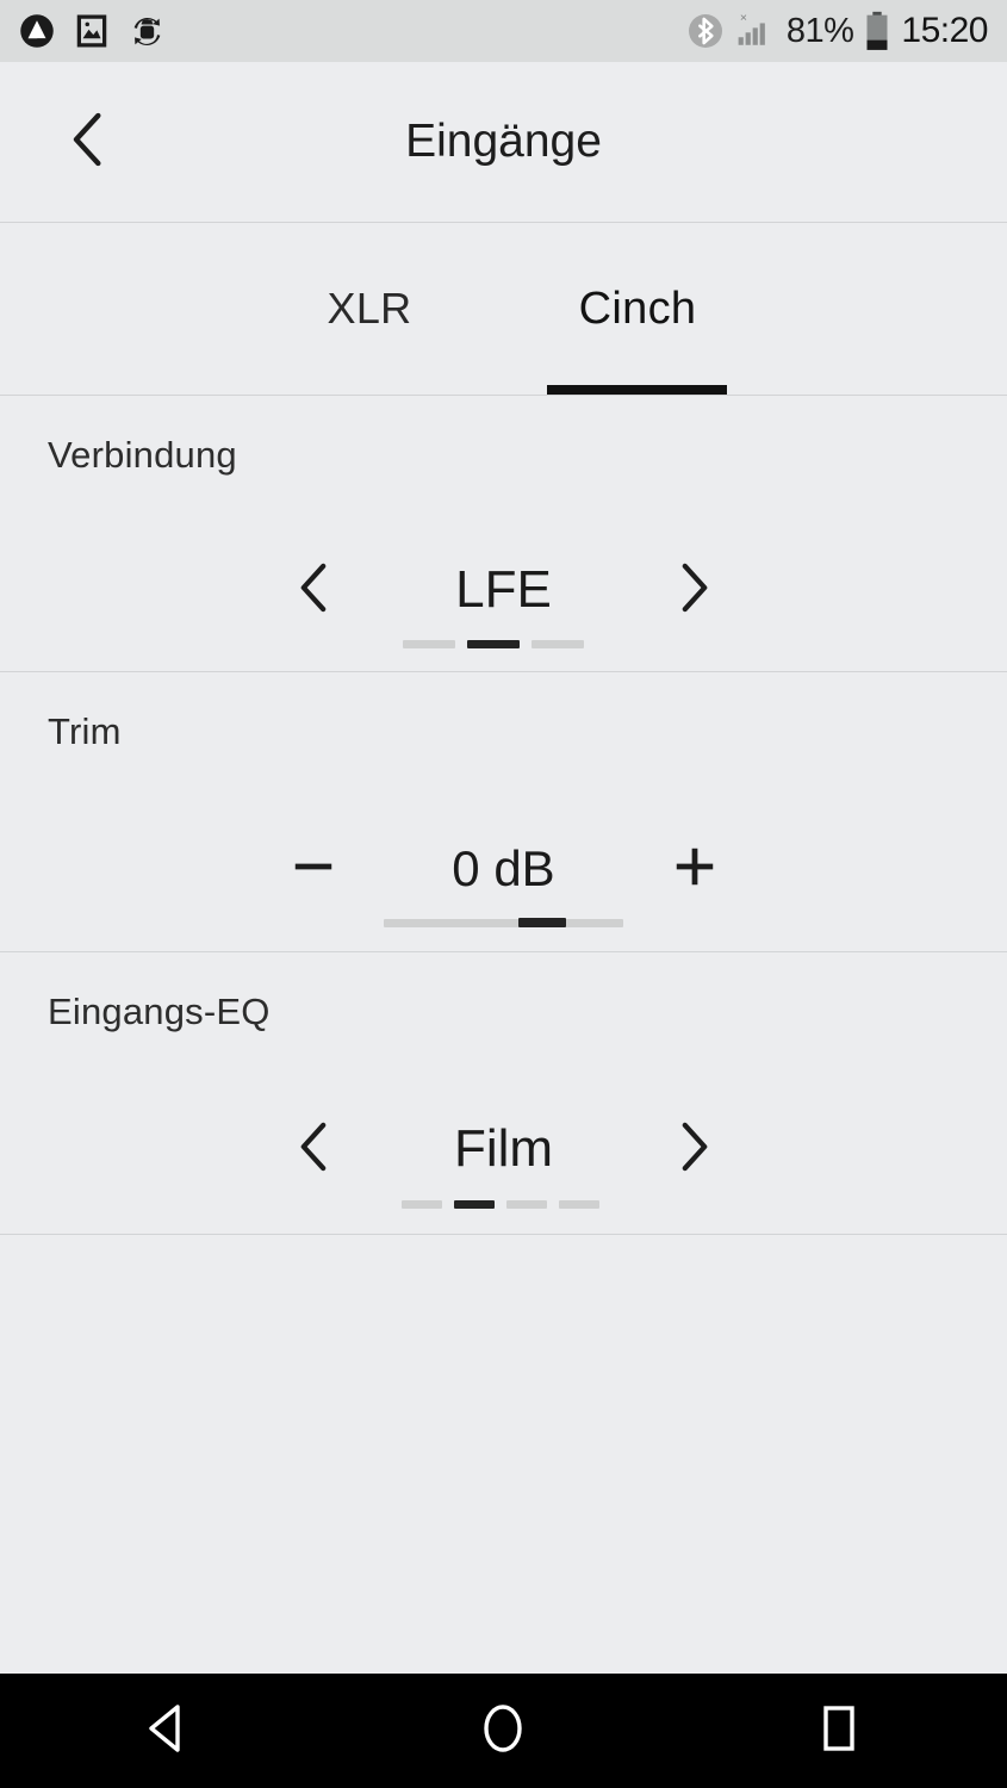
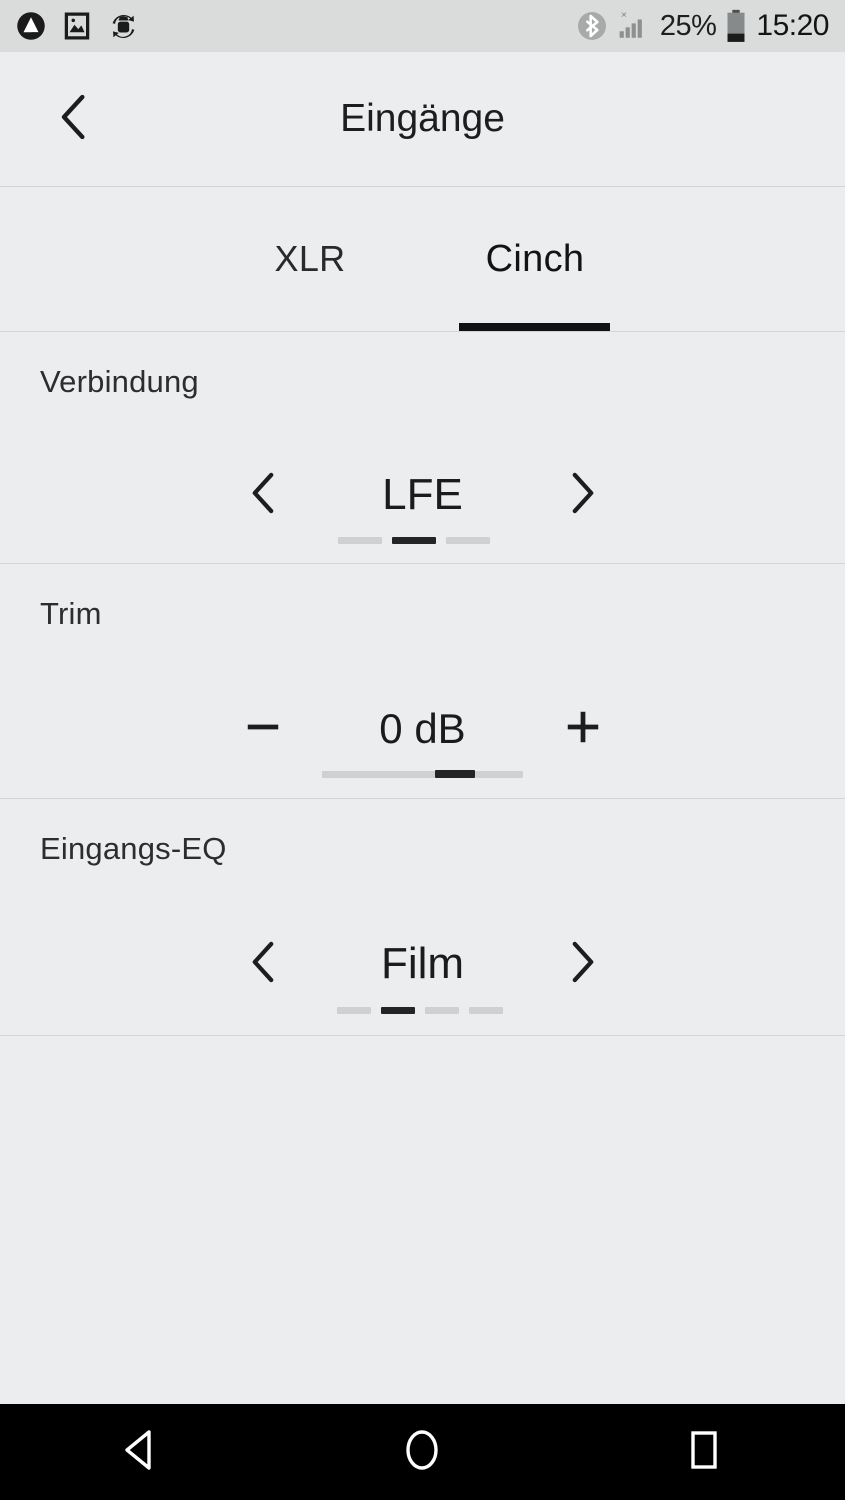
  ×
- 81%
+ 25%
  15:20
  Eingänge
  XLR
  Cinch
  Verbindung
  LFE
  Trim
  0 dB
  Eingangs-EQ
  Film
